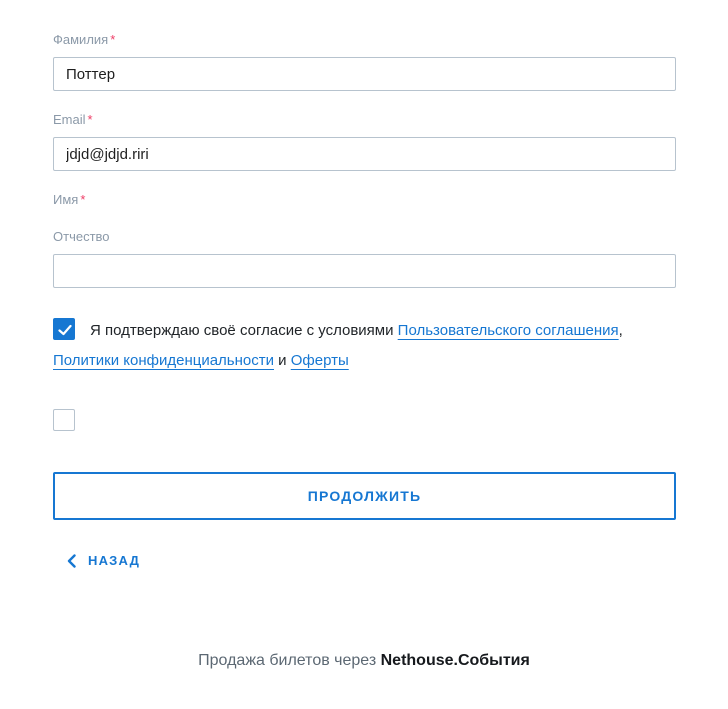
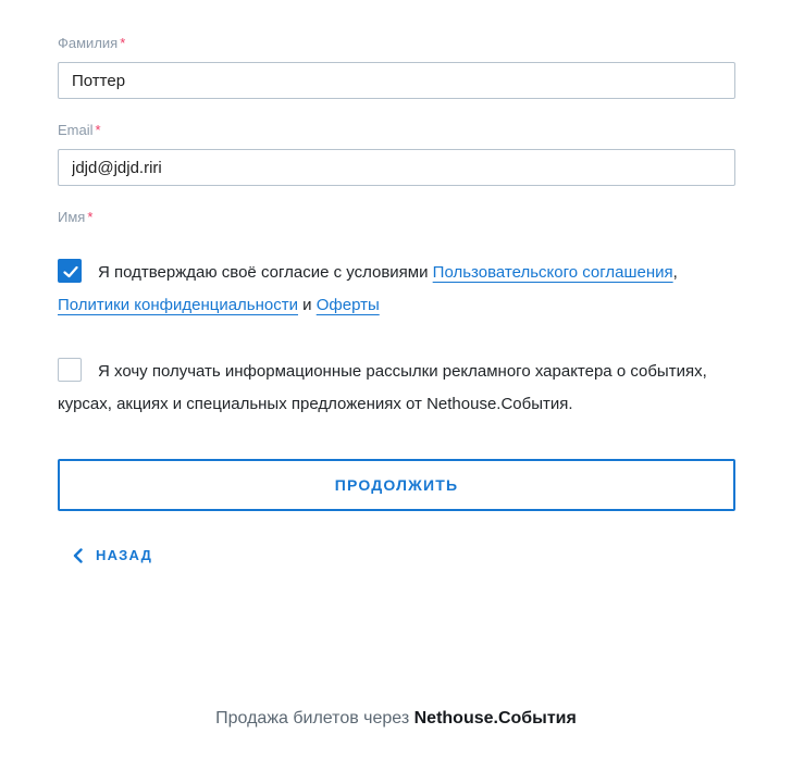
  Фамилия *
  Поттер
  Email *
  jdjd@jdjd.riri
  Имя *
- Отчество
  Я подтверждаю своё согласие с условиями Пользовательского соглашения, Политики конфиденциальности и Оферты
+ Я хочу получать информационные рассылки рекламного характера о событиях, курсах, акциях и специальных предложениях от Nethouse.События.
  ПРОДОЛЖИТЬ
  НАЗАД
  Продажа билетов через Nethouse.События
